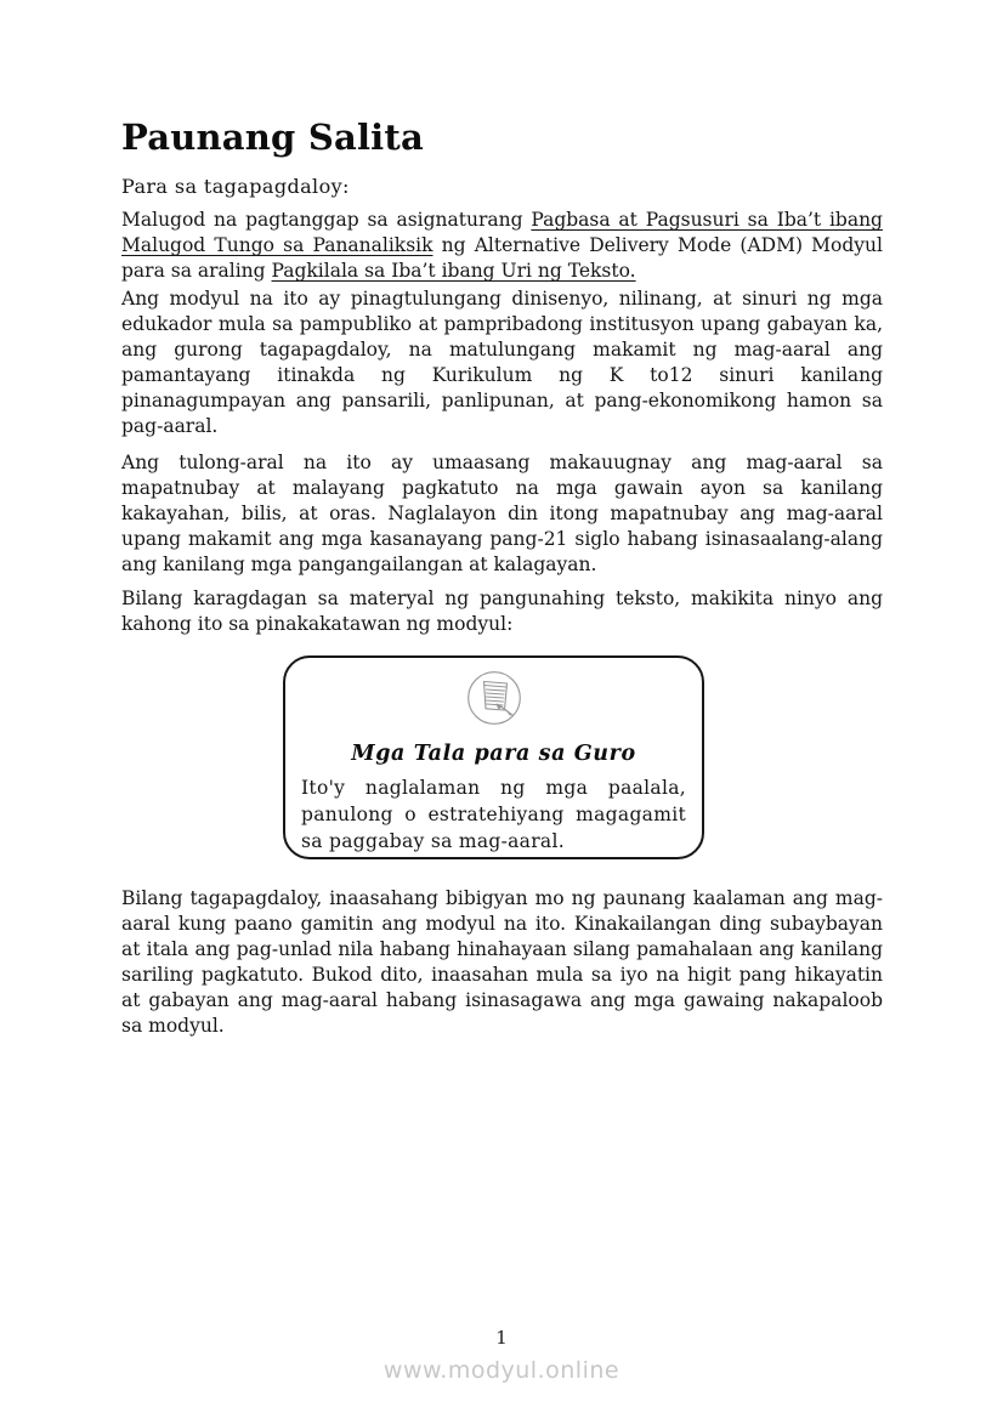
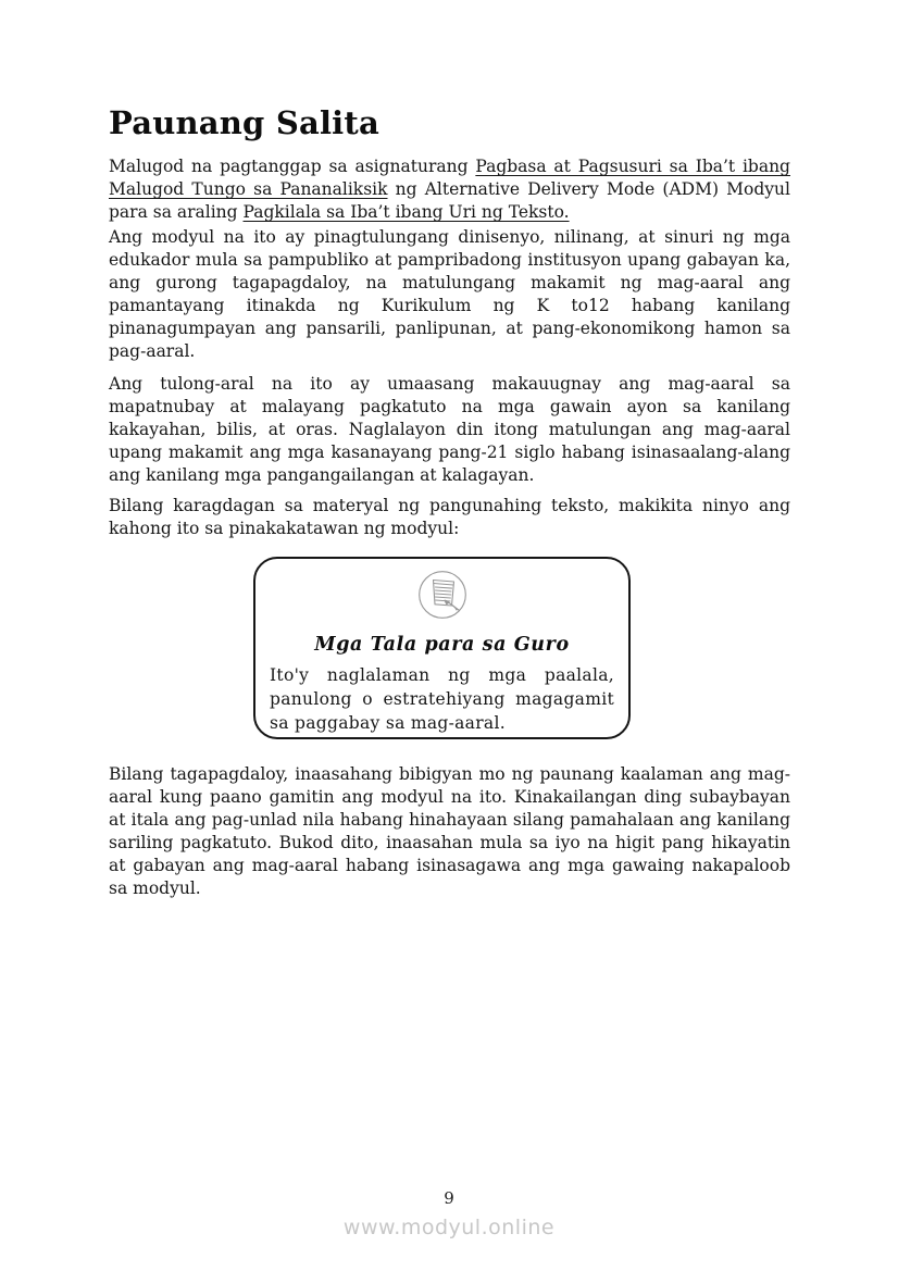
  Paunang Salita
- Para sa tagapagdaloy:
  Malugod na pagtanggap sa asignaturang Pagbasa at Pagsusuri sa Iba’t ibang Malugod Tungo sa Pananaliksik ng Alternative Delivery Mode (ADM) Modyul para sa araling Pagkilala sa Iba’t ibang Uri ng Teksto.
- Ang modyul na ito ay pinagtulungang dinisenyo, nilinang, at sinuri ng mga edukador mula sa pampubliko at pampribadong institusyon upang gabayan ka, ang gurong tagapagdaloy, na matulungang makamit ng mag-aaral ang pamantayang itinakda ng Kurikulum ng K to12 sinuri kanilang pinanagumpayan ang pansarili, panlipunan, at pang-ekonomikong hamon sa pag-aaral.
+ Ang modyul na ito ay pinagtulungang dinisenyo, nilinang, at sinuri ng mga edukador mula sa pampubliko at pampribadong institusyon upang gabayan ka, ang gurong tagapagdaloy, na matulungang makamit ng mag-aaral ang pamantayang itinakda ng Kurikulum ng K to12 habang kanilang pinanagumpayan ang pansarili, panlipunan, at pang-ekonomikong hamon sa pag-aaral.
- Ang tulong-aral na ito ay umaasang makauugnay ang mag-aaral sa mapatnubay at malayang pagkatuto na mga gawain ayon sa kanilang kakayahan, bilis, at oras. Naglalayon din itong mapatnubay ang mag-aaral upang makamit ang mga kasanayang pang-21 siglo habang isinasaalang-alang ang kanilang mga pangangailangan at kalagayan.
+ Ang tulong-aral na ito ay umaasang makauugnay ang mag-aaral sa mapatnubay at malayang pagkatuto na mga gawain ayon sa kanilang kakayahan, bilis, at oras. Naglalayon din itong matulungan ang mag-aaral upang makamit ang mga kasanayang pang-21 siglo habang isinasaalang-alang ang kanilang mga pangangailangan at kalagayan.
  Bilang karagdagan sa materyal ng pangunahing teksto, makikita ninyo ang kahong ito sa pinakakatawan ng modyul:
  Mga Tala para sa Guro
  Ito'y naglalaman ng mga paalala, panulong o estratehiyang magagamit sa paggabay sa mag-aaral.
  Bilang tagapagdaloy, inaasahang bibigyan mo ng paunang kaalaman ang mag-aaral kung paano gamitin ang modyul na ito. Kinakailangan ding subaybayan at itala ang pag-unlad nila habang hinahayaan silang pamahalaan ang kanilang sariling pagkatuto. Bukod dito, inaasahan mula sa iyo na higit pang hikayatin at gabayan ang mag-aaral habang isinasagawa ang mga gawaing nakapaloob sa modyul.
- 1
+ 9
  www.modyul.online
